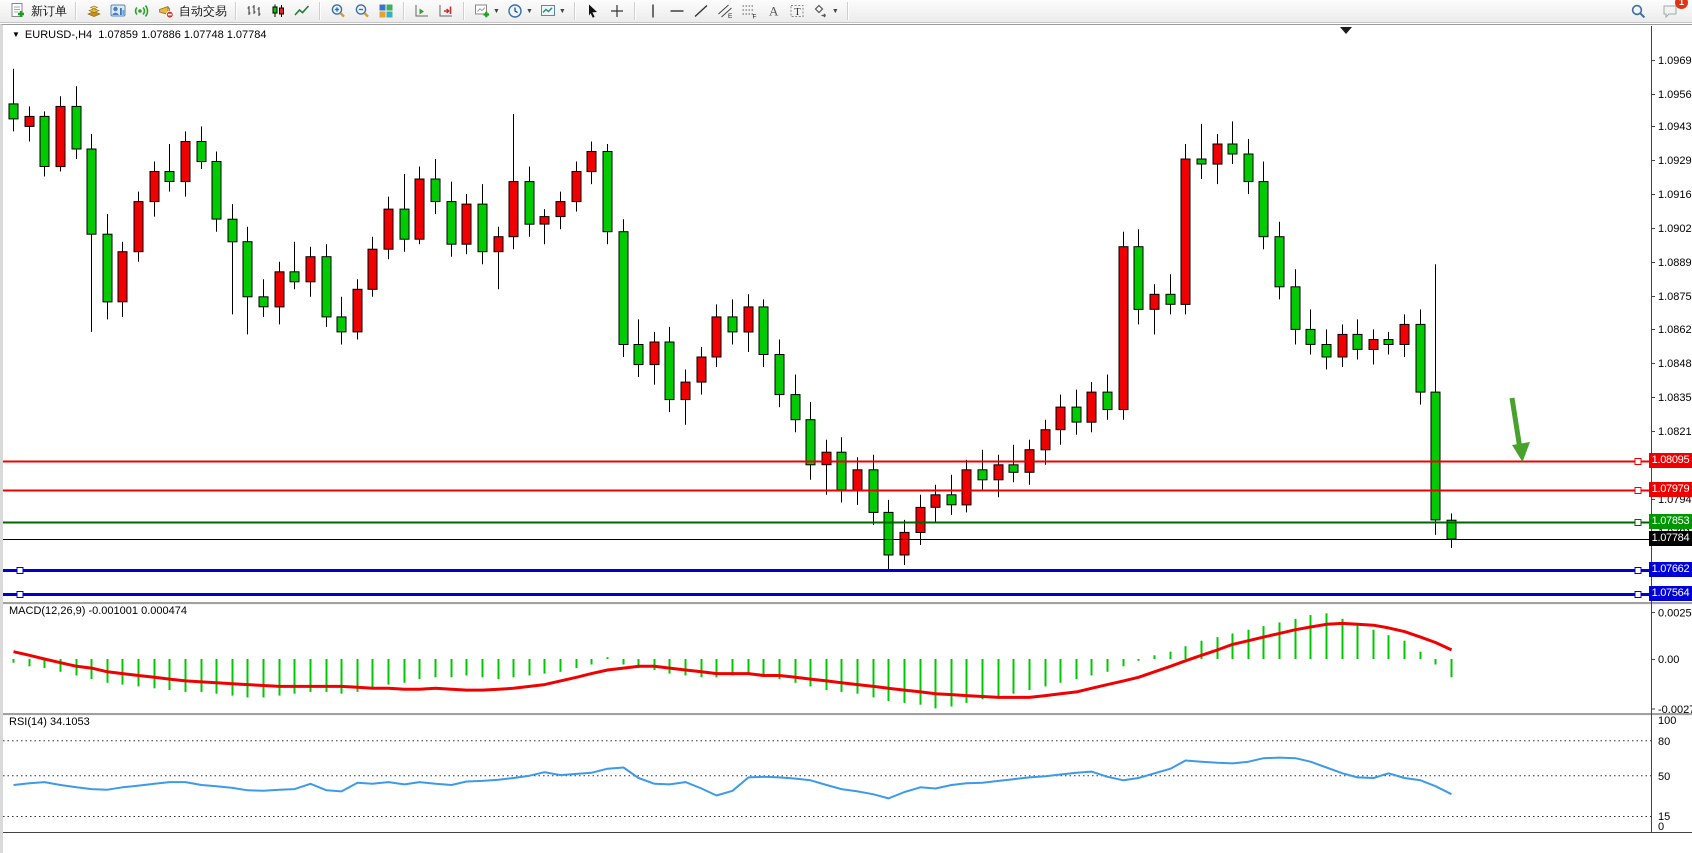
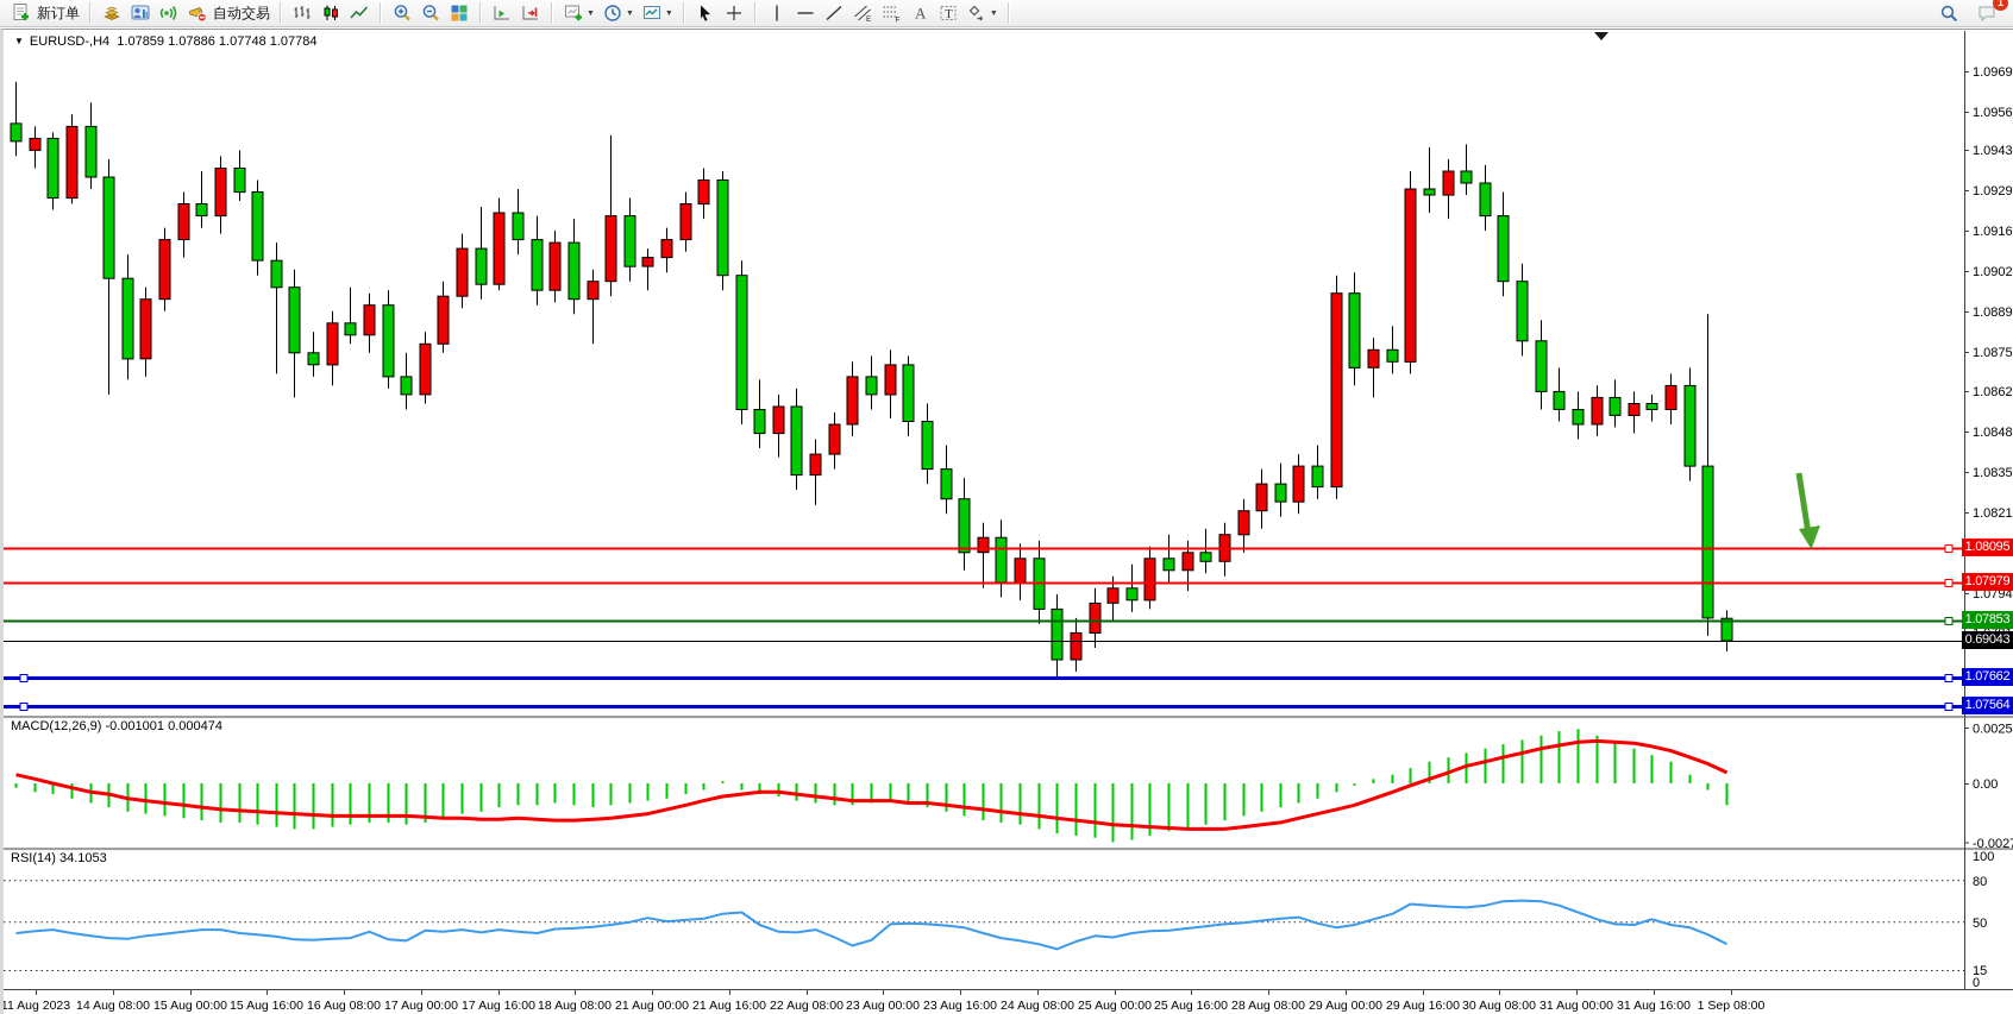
  新订单
  自动交易
  A
  T
  1
  1.0969
  1.0956
  1.0943
  1.0929
  1.0916
  1.0902
  1.0889
  1.0875
  1.0862
  1.0848
  1.0835
  1.0821
  1.0794
  0.0025
  0.00
  100
  80
  50
  15
  0
+ 11 Aug 2023
+ 14 Aug 08:00
+ 15 Aug 00:00
+ 15 Aug 16:00
+ 16 Aug 08:00
+ 17 Aug 00:00
+ 17 Aug 16:00
+ 18 Aug 08:00
+ 21 Aug 00:00
+ 21 Aug 16:00
+ 22 Aug 08:00
+ 23 Aug 00:00
+ 23 Aug 16:00
+ 24 Aug 08:00
+ 25 Aug 00:00
+ 25 Aug 16:00
+ 28 Aug 08:00
+ 29 Aug 00:00
+ 29 Aug 16:00
+ 30 Aug 08:00
+ 31 Aug 00:00
+ 31 Aug 16:00
+ 1 Sep 08:00
  ▼ EURUSD-,H4 1.07859 1.07886 1.07748 1.07784
  MACD(12,26,9) -0.001001 0.000474
  RSI(14) 34.1053
  1.08095
  1.07979
  1.07853
- 1.07784
+ 0.69043
  1.07662
  1.07564
